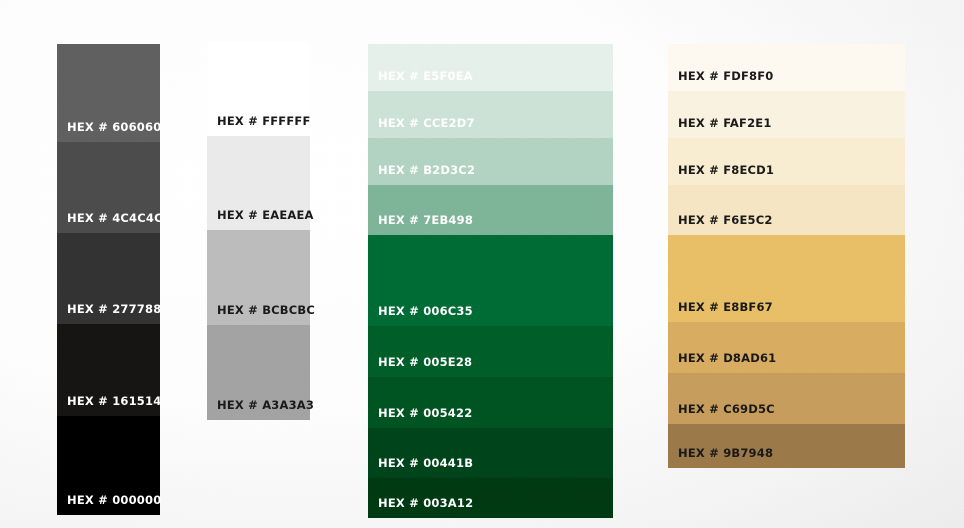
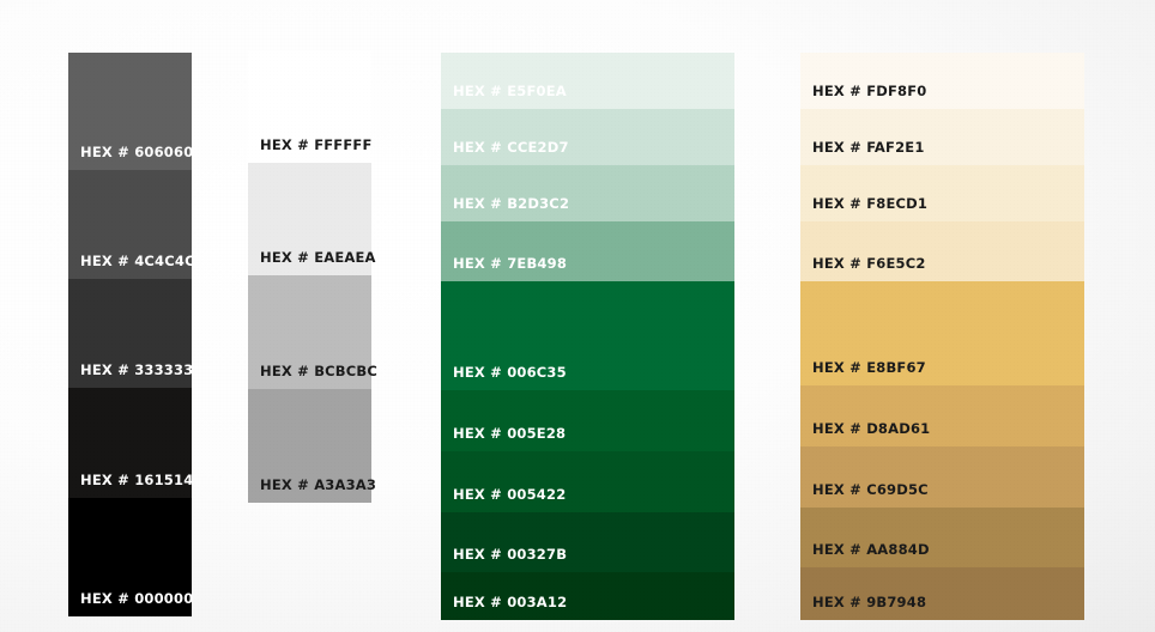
  HEX # 606060
  HEX # 4C4C4C
- HEX # 277788
+ HEX # 333333
  HEX # 161514
  HEX # 000000
  HEX # FFFFFF
  HEX # EAEAEA
  HEX # BCBCBC
  HEX # A3A3A3
  HEX # E5F0EA
  HEX # CCE2D7
  HEX # B2D3C2
  HEX # 7EB498
  HEX # 006C35
  HEX # 005E28
  HEX # 005422
- HEX # 00441B
+ HEX # 00327B
  HEX # 003A12
  HEX # FDF8F0
  HEX # FAF2E1
  HEX # F8ECD1
  HEX # F6E5C2
  HEX # E8BF67
  HEX # D8AD61
  HEX # C69D5C
+ HEX # AA884D
  HEX # 9B7948
